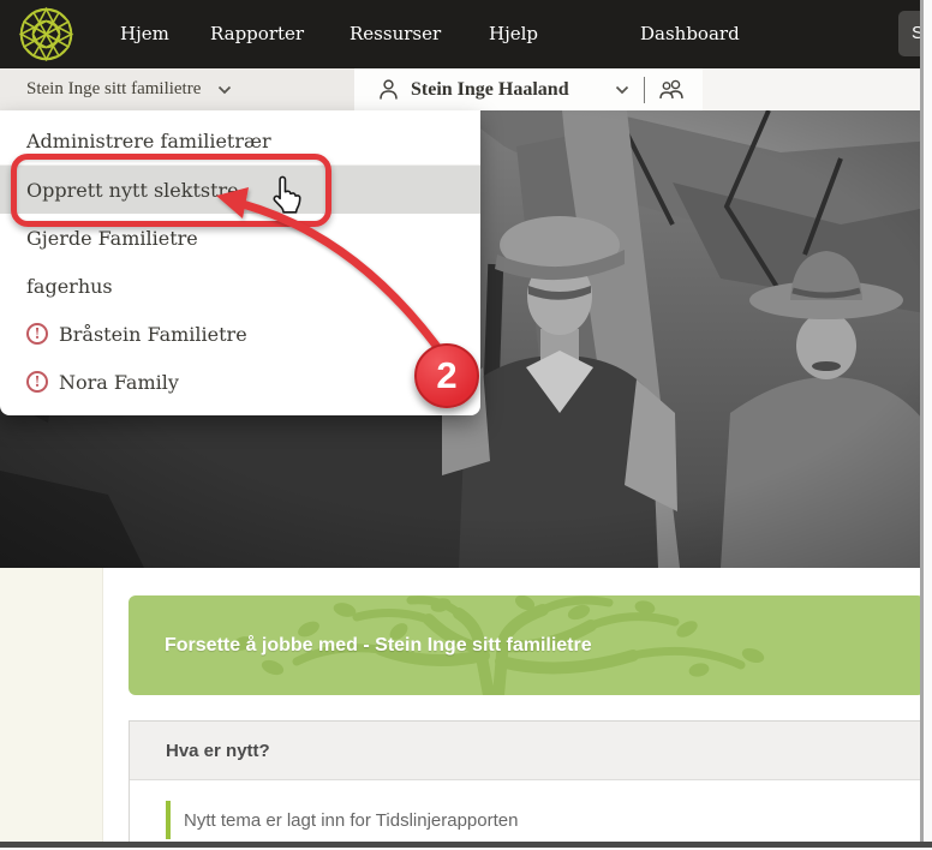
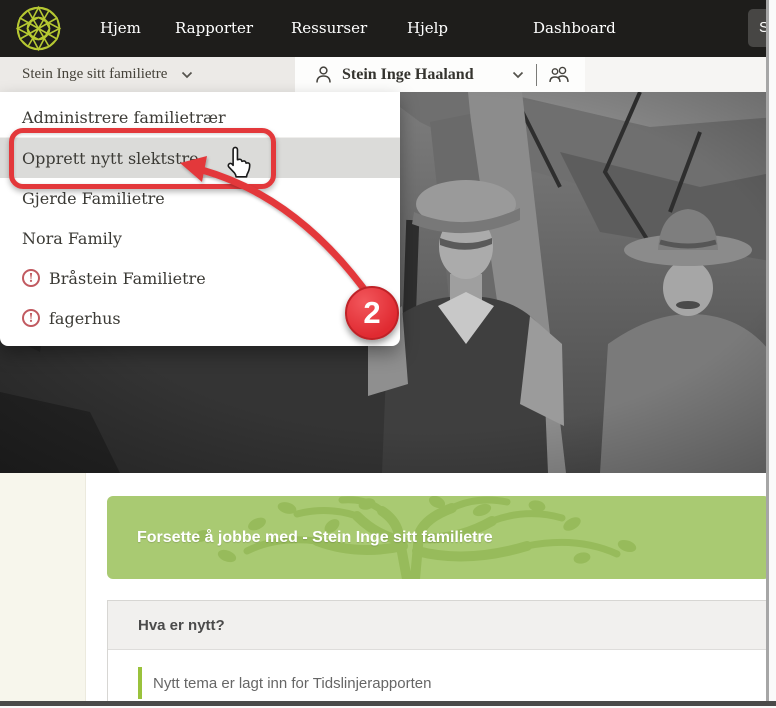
  Hjem
  Rapporter
  Ressurser
  Hjelp
  Dashboard
  S
  Stein Inge sitt familietre
  Stein Inge Haaland
  Forsette å jobbe med - Stein Inge sitt familietre
  Hva er nytt?
  Nytt tema er lagt inn for Tidslinjerapporten
  Administrere familietrær
  Opprett nytt slektstre
  Gjerde Familietre
- fagerhus
+ Nora Family
  !
  Bråstein Familietre
  !
- Nora Family
+ fagerhus
  2
